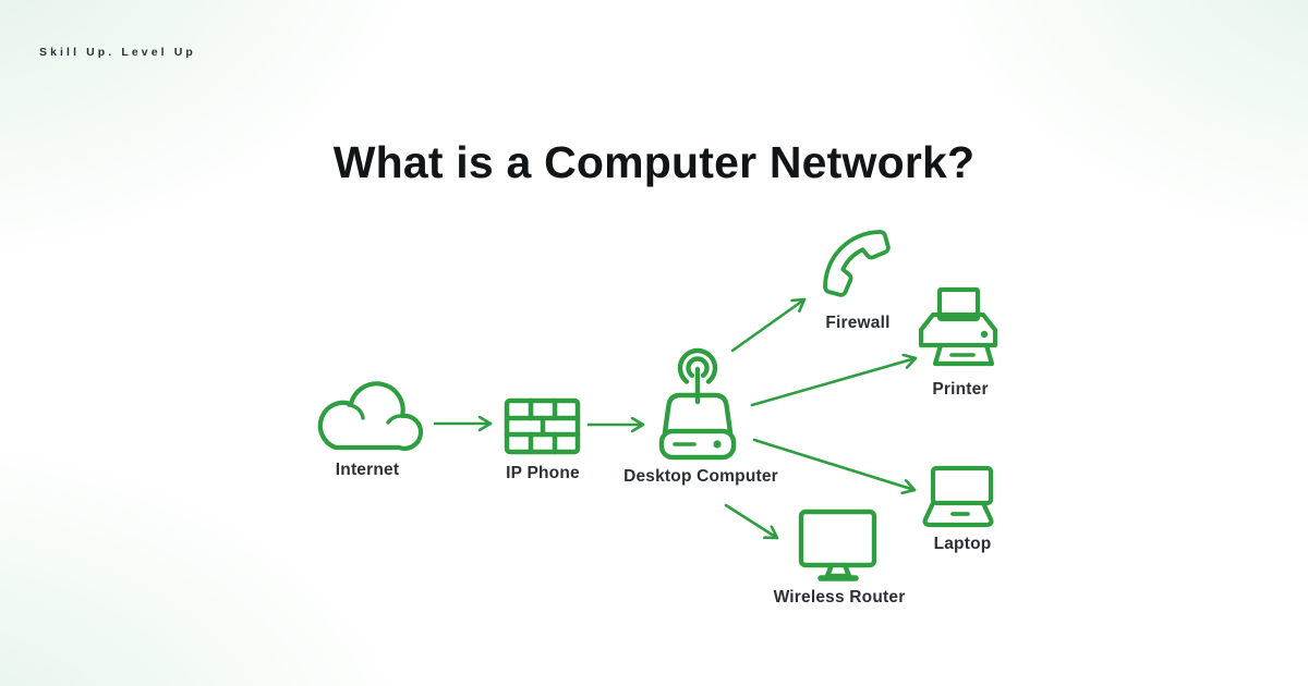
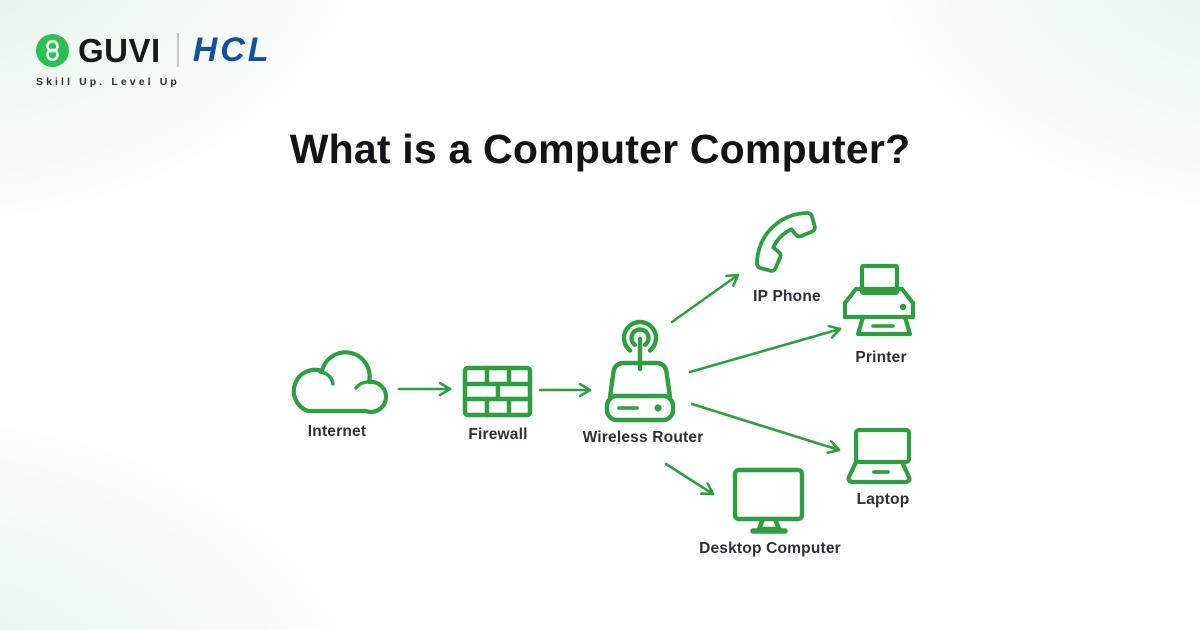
+ GUVI
+ HCL
  Skill Up. Level Up
- What is a Computer Network?
+ What is a Computer Computer?
  Internet
- IP Phone
+ Firewall
- Desktop Computer
+ Wireless Router
- Firewall
+ IP Phone
  Printer
  Laptop
- Wireless Router
+ Desktop Computer
